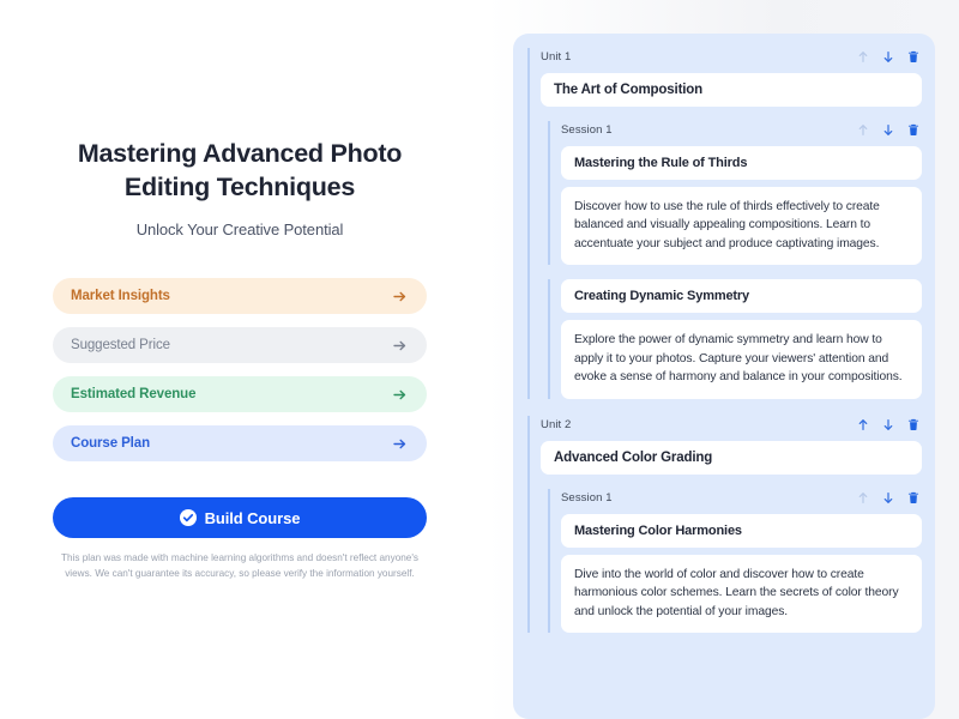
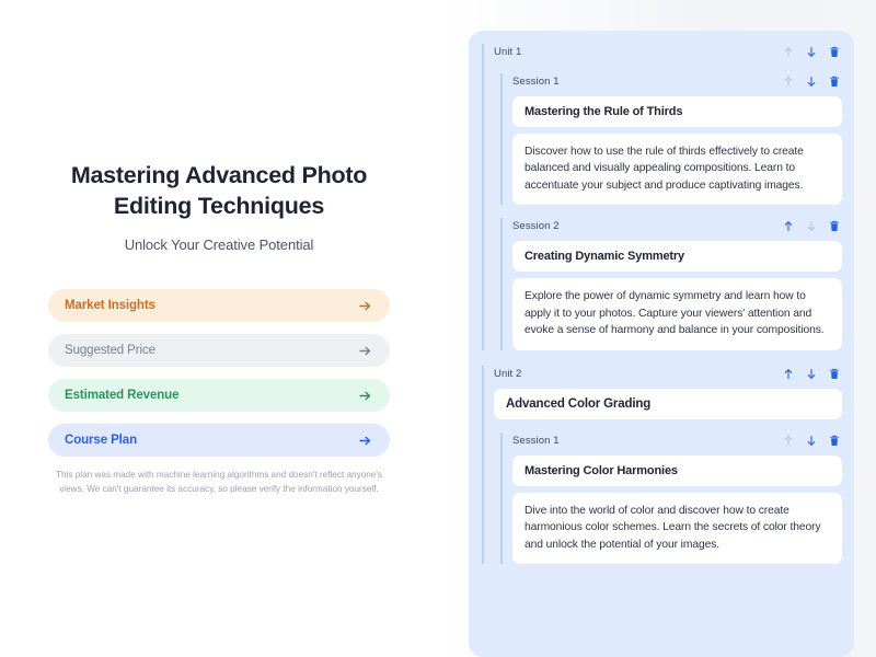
  Mastering Advanced Photo Editing Techniques
  Unlock Your Creative Potential
  Market Insights
  Suggested Price
  Estimated Revenue
  Course Plan
- Build Course
  This plan was made with machine learning algorithms and doesn't reflect anyone's views. We can't guarantee its accuracy, so please verify the information yourself.
  Unit 1
- The Art of Composition
  Session 1
  Mastering the Rule of Thirds
  Discover how to use the rule of thirds effectively to create balanced and visually appealing compositions. Learn to accentuate your subject and produce captivating images.
+ Session 2
  Creating Dynamic Symmetry
  Explore the power of dynamic symmetry and learn how to apply it to your photos. Capture your viewers' attention and evoke a sense of harmony and balance in your compositions.
  Unit 2
  Advanced Color Grading
  Session 1
  Mastering Color Harmonies
  Dive into the world of color and discover how to create harmonious color schemes. Learn the secrets of color theory and unlock the potential of your images.
